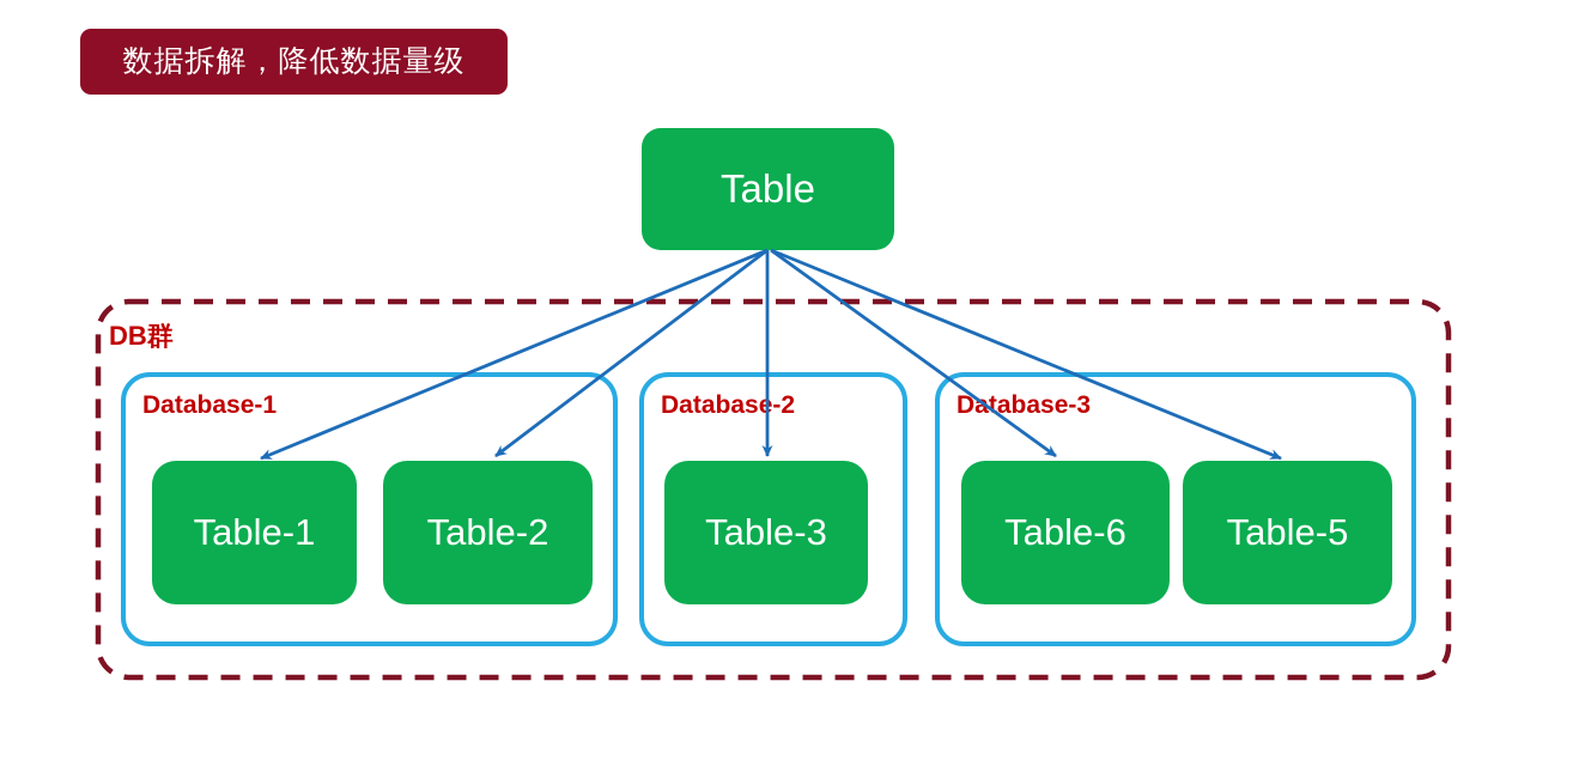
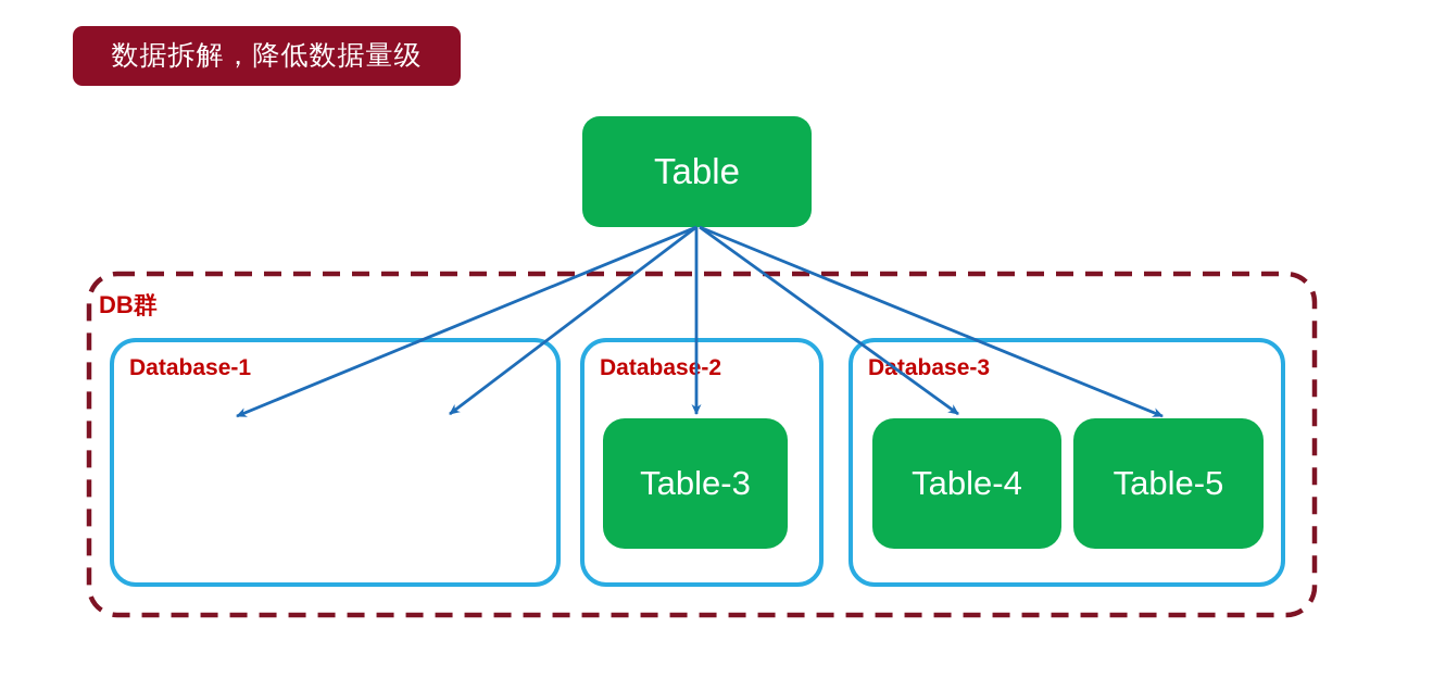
  数据拆解，降低数据量级
  Table
  DB群
  Database-1
  Database-2
  Database-3
- Table-1
- Table-2
  Table-3
- Table-6
+ Table-4
  Table-5
